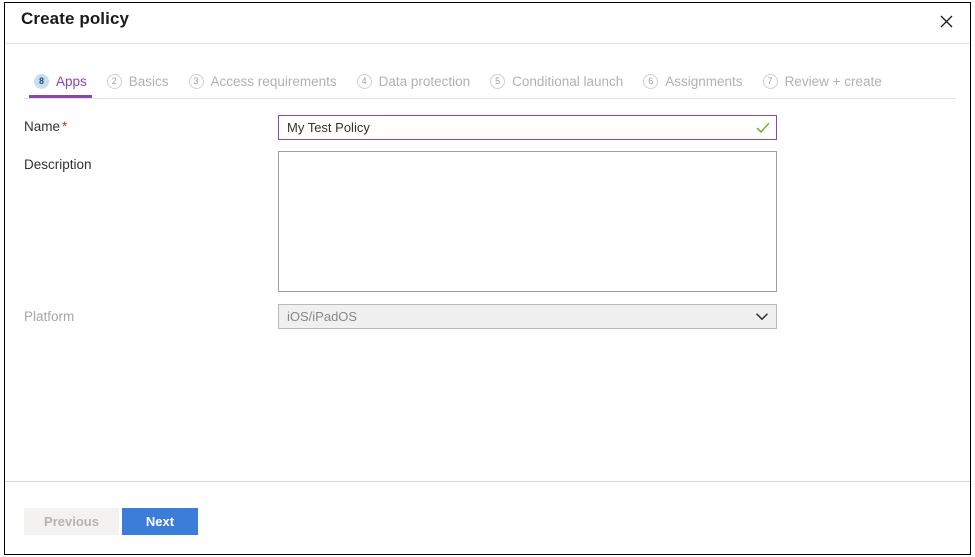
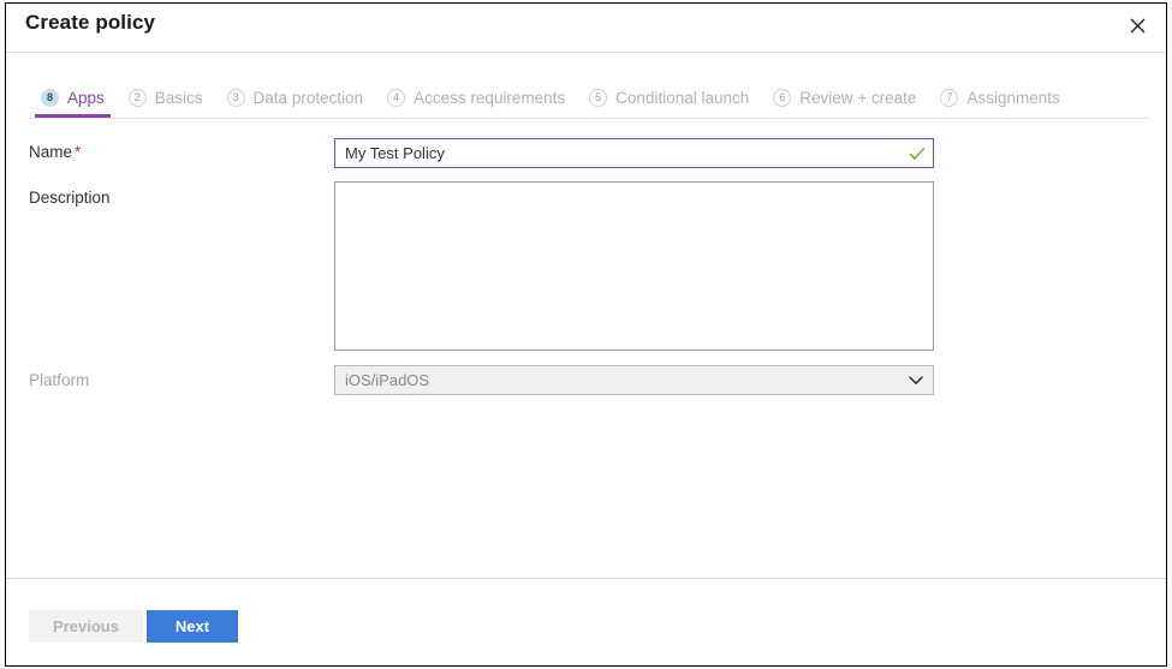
  Create policy
  8
  Apps
  2
  Basics
  3
- Access requirements
+ Data protection
  4
- Data protection
+ Access requirements
  5
  Conditional launch
  6
- Assignments
+ Review + create
  7
- Review + create
+ Assignments
  Name *
  My Test Policy
  Description
  Platform
  iOS/iPadOS
  Previous
  Next
